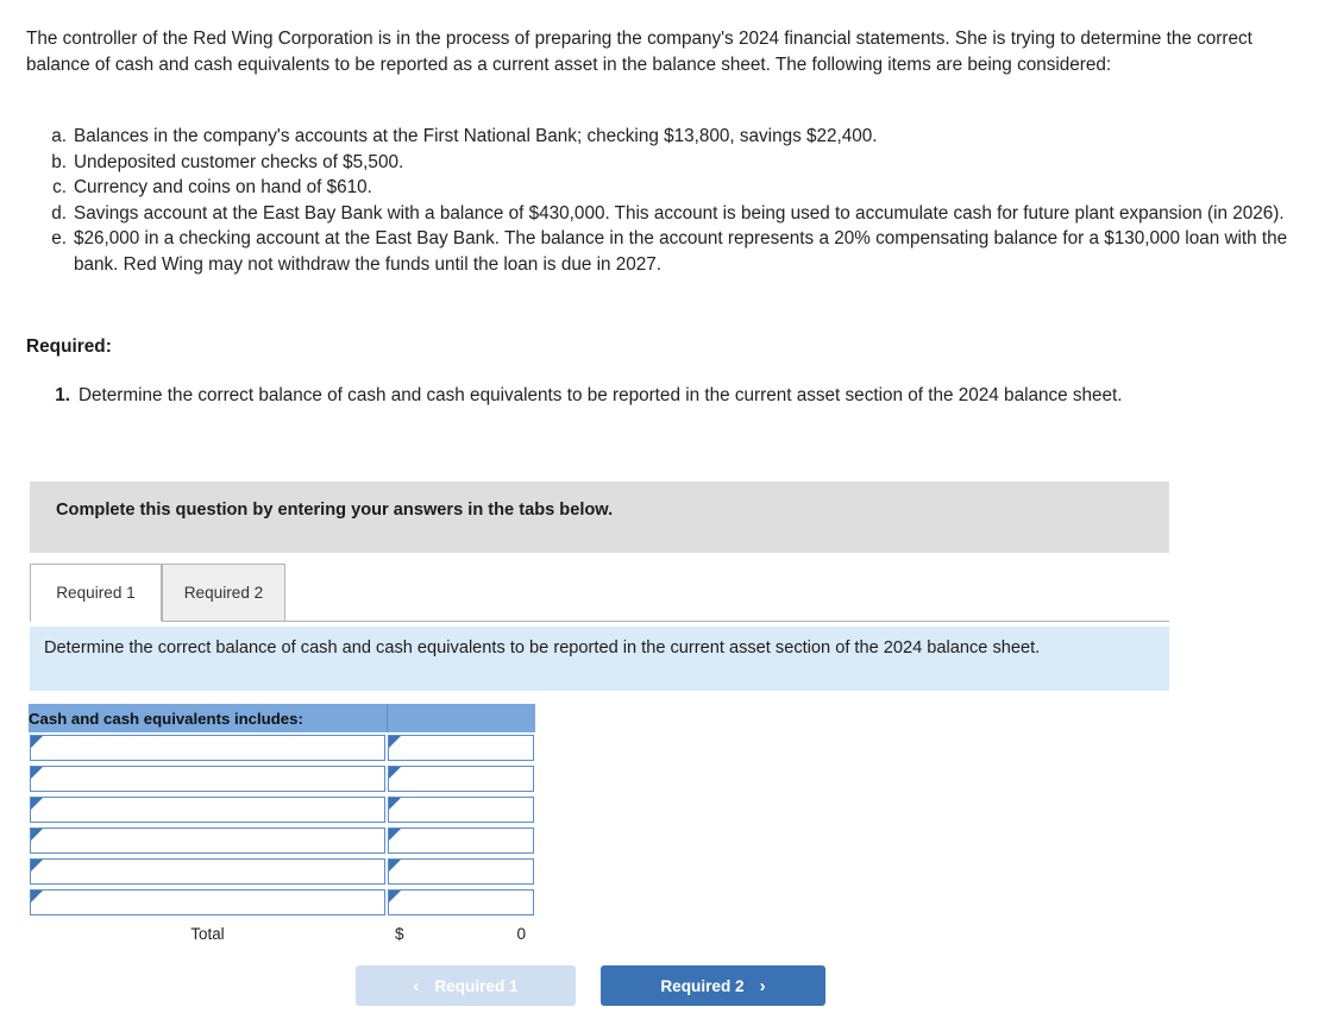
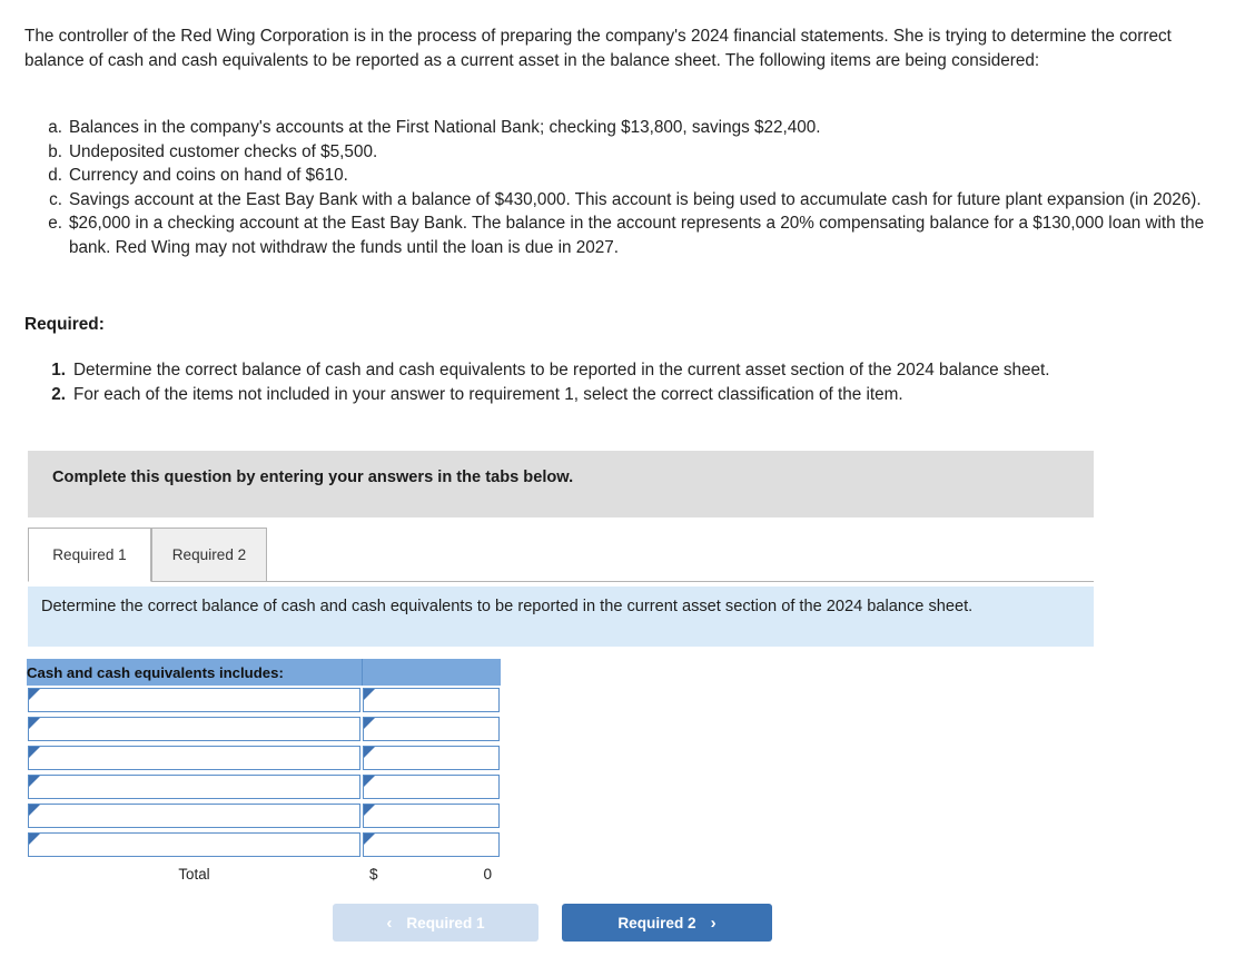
  The controller of the Red Wing Corporation is in the process of preparing the company's 2024 financial statements. She is trying to determine the correct balance of cash and cash equivalents to be reported as a current asset in the balance sheet. The following items are being considered:
  a.
  Balances in the company's accounts at the First National Bank; checking $13,800, savings $22,400.
  b.
  Undeposited customer checks of $5,500.
- c.
+ d.
  Currency and coins on hand of $610.
- d.
+ c.
  Savings account at the East Bay Bank with a balance of $430,000. This account is being used to accumulate cash for future plant expansion (in 2026).
  e.
  $26,000 in a checking account at the East Bay Bank. The balance in the account represents a 20% compensating balance for a $130,000 loan with the bank. Red Wing may not withdraw the funds until the loan is due in 2027.
  Required:
  1.
  Determine the correct balance of cash and cash equivalents to be reported in the current asset section of the 2024 balance sheet.
+ 2.
+ For each of the items not included in your answer to requirement 1, select the correct classification of the item.
  Complete this question by entering your answers in the tabs below.
  Required 1
  Required 2
  Determine the correct balance of cash and cash equivalents to be reported in the current asset section of the 2024 balance sheet.
  Cash and cash equivalents includes:
  Total	$ 0
  ‹
  Required 1
  Required 2
  ›
